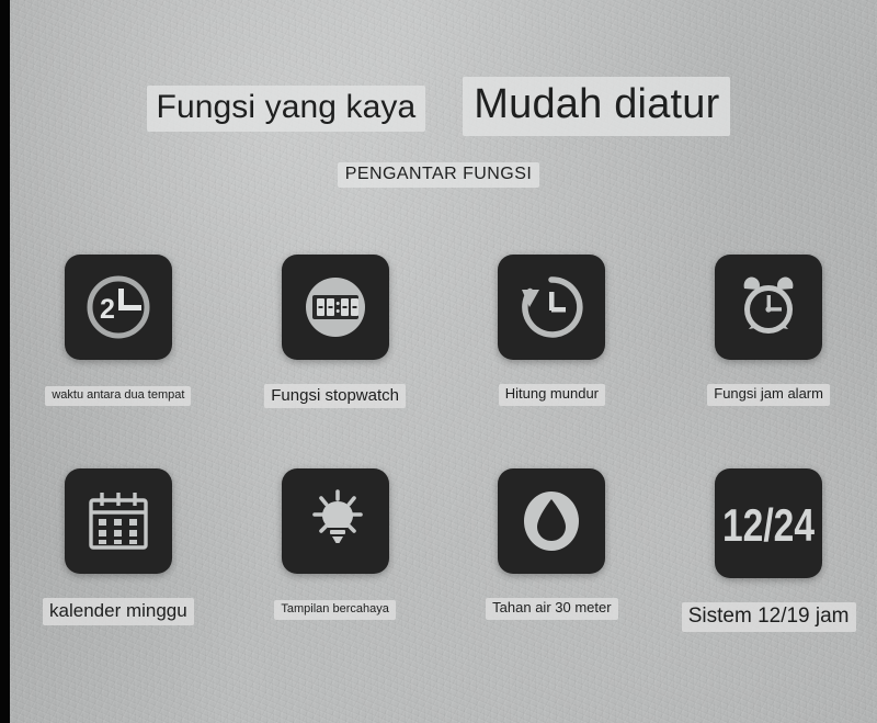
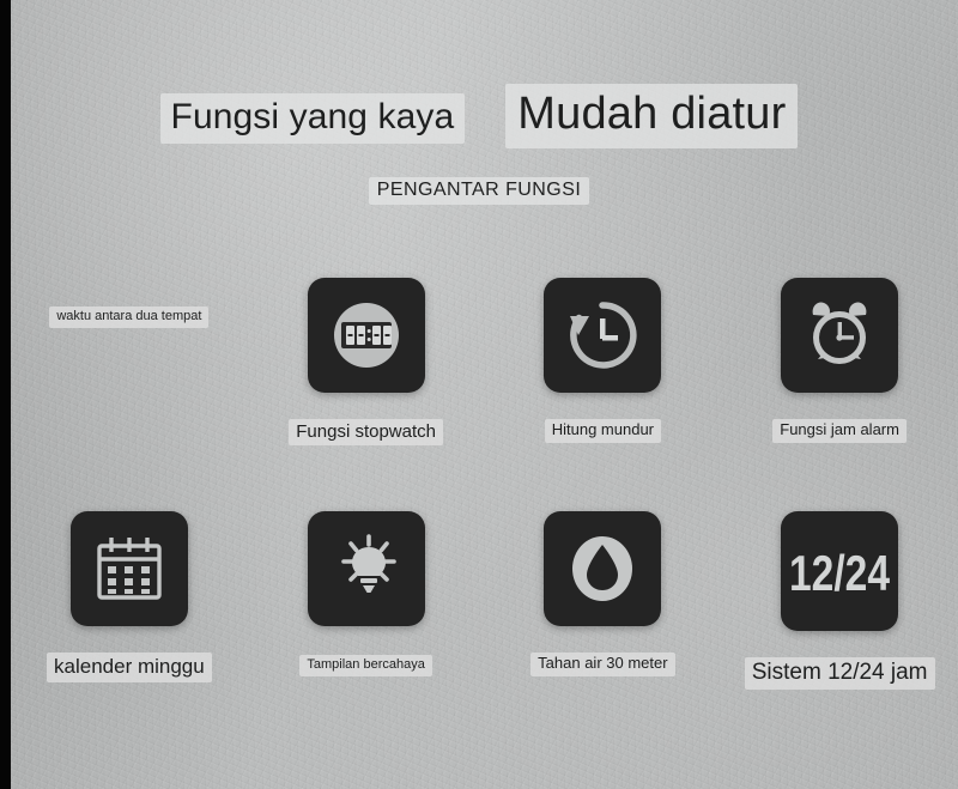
  Fungsi yang kaya Mudah diatur
  PENGANTAR FUNGSI
- 2
  waktu antara dua tempat
  Fungsi stopwatch
  Hitung mundur
  Fungsi jam alarm
  kalender minggu
  Tampilan bercahaya
  Tahan air 30 meter
  12/24
- Sistem 12/19 jam
+ Sistem 12/24 jam
